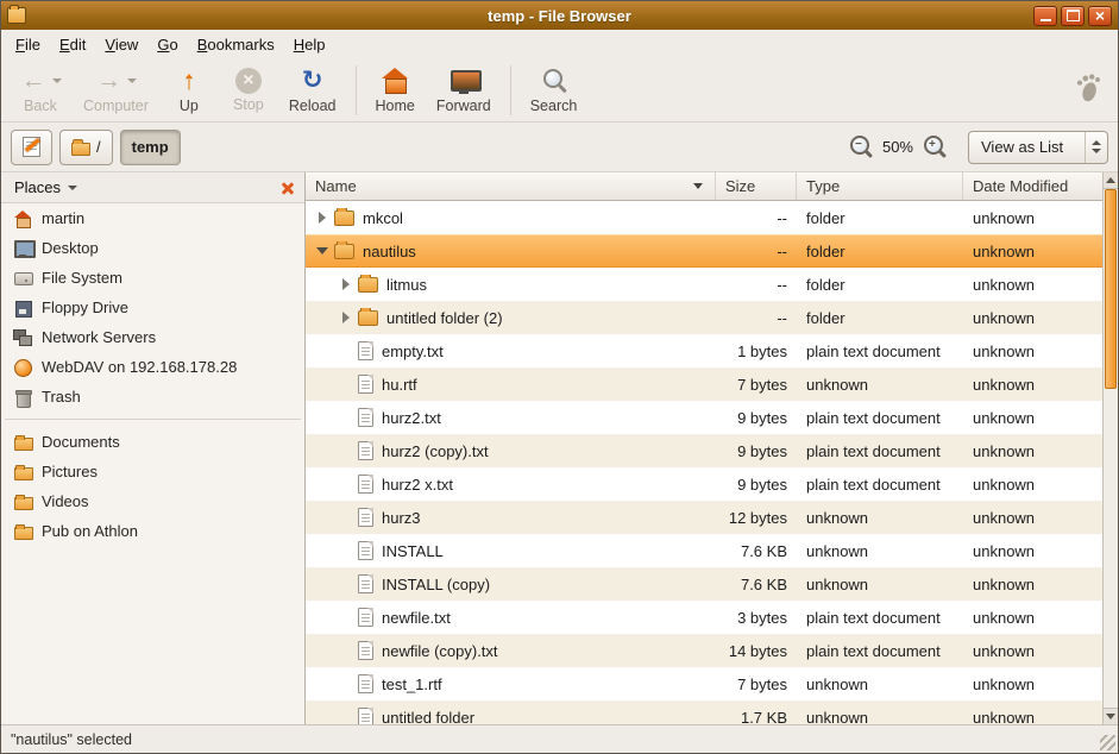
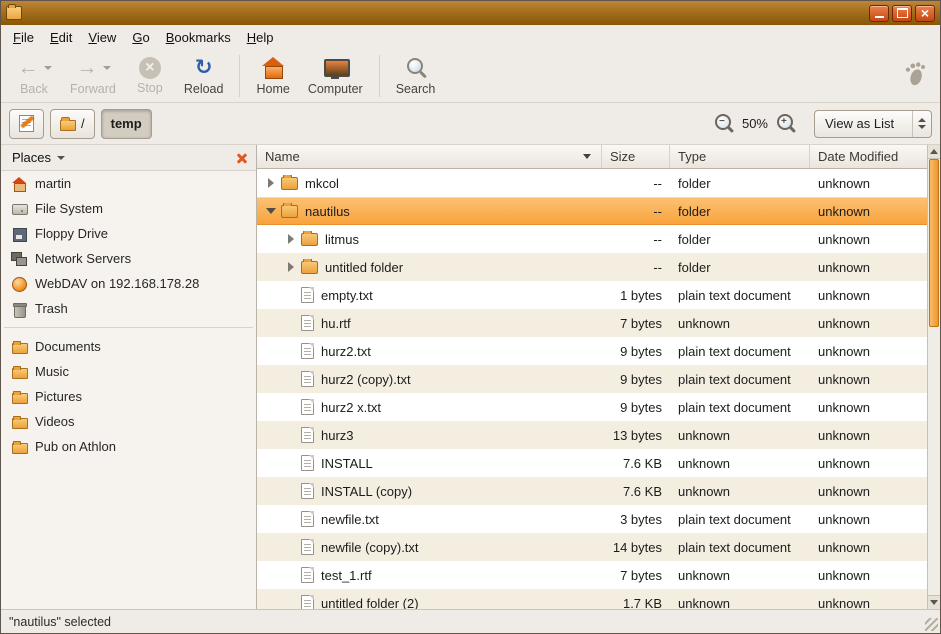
- temp - File Browser
  File
  Edit
  View
  Go
  Bookmarks
  Help
  Back
- Computer
+ Forward
- Up
  Stop
  Reload
  Home
- Forward
+ Computer
  Search
  /
  temp
  −
  50%
  +
  View as List
  Places
  martin
- Desktop
  File System
  Floppy Drive
  Network Servers
  WebDAV on 192.168.178.28
  Trash
  Documents
+ Music
  Pictures
  Videos
  Pub on Athlon
  Name
  Size
  Type
  Date Modified
  mkcol
  --
  folder
  unknown
  nautilus
  --
  folder
  unknown
  litmus
  --
  folder
  unknown
- untitled folder (2)
+ untitled folder
  --
  folder
  unknown
  empty.txt
  1 bytes
  plain text document
  unknown
  hu.rtf
  7 bytes
  unknown
  unknown
  hurz2.txt
  9 bytes
  plain text document
  unknown
  hurz2 (copy).txt
  9 bytes
  plain text document
  unknown
  hurz2 x.txt
  9 bytes
  plain text document
  unknown
  hurz3
- 12 bytes
+ 13 bytes
  unknown
  unknown
  INSTALL
  7.6 KB
  unknown
  unknown
  INSTALL (copy)
  7.6 KB
  unknown
  unknown
  newfile.txt
  3 bytes
  plain text document
  unknown
  newfile (copy).txt
  14 bytes
  plain text document
  unknown
  test_1.rtf
  7 bytes
  unknown
  unknown
- untitled folder
+ untitled folder (2)
  1.7 KB
  unknown
  unknown
  "nautilus" selected
